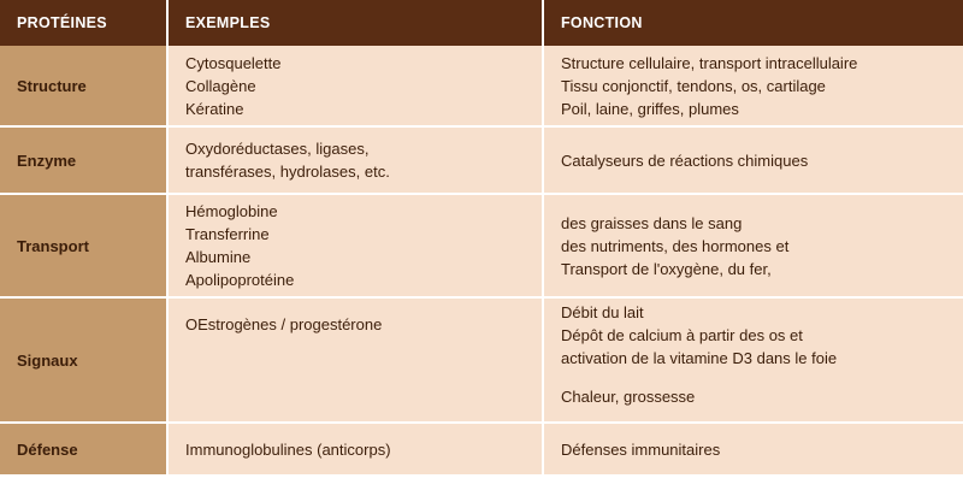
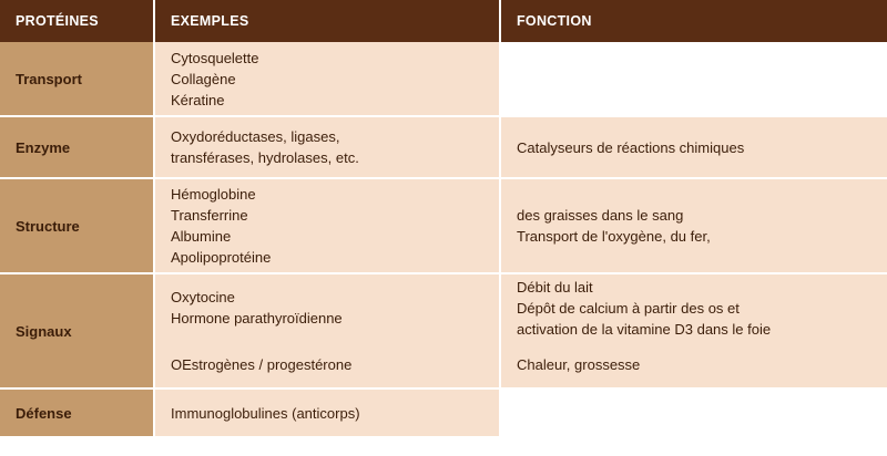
  PROTÉINES
  EXEMPLES
  FONCTION
- Structure
+ Transport
  Cytosquelette
  Collagène
  Kératine
- Structure cellulaire, transport intracellulaire
- Tissu conjonctif, tendons, os, cartilage
- Poil, laine, griffes, plumes
  Enzyme
  Oxydoréductases, ligases,
  transférases, hydrolases, etc.
  Catalyseurs de réactions chimiques
- Transport
+ Structure
  Hémoglobine
  Transferrine
  Albumine
  Apolipoprotéine
  des graisses dans le sang
- des nutriments, des hormones et
  Transport de l'oxygène, du fer,
  Signaux
+ Oxytocine
+ Hormone parathyroïdienne
  OEstrogènes / progestérone
  Débit du lait
  Dépôt de calcium à partir des os et
  activation de la vitamine D3 dans le foie
  Chaleur, grossesse
  Défense
  Immunoglobulines (anticorps)
- Défenses immunitaires
